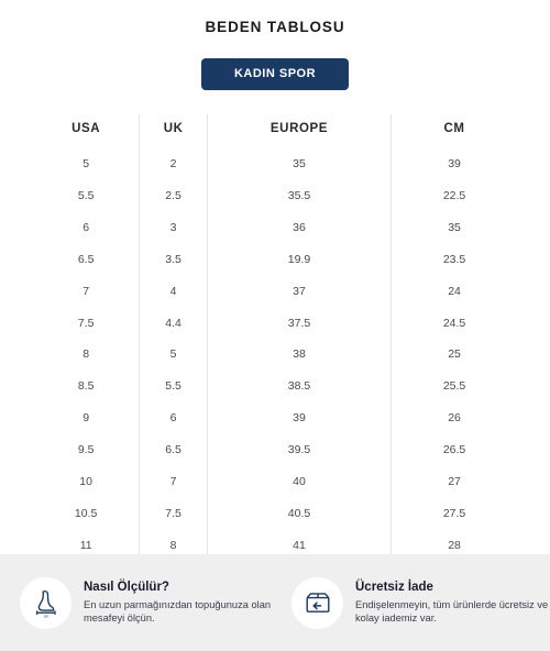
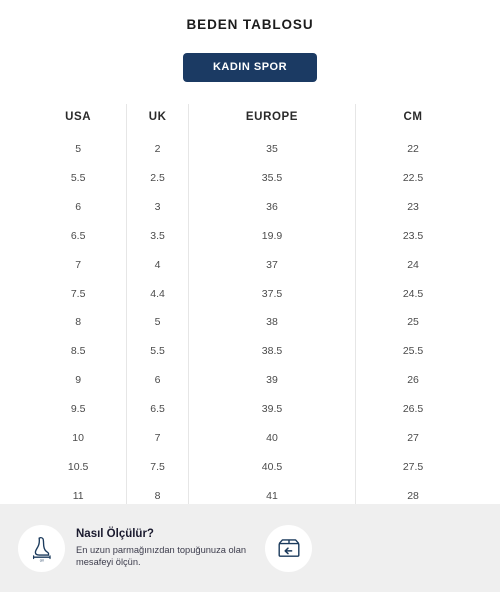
  BEDEN TABLOSU
  KADIN SPOR
  USA	UK	EUROPE	CM
- 5	2	35	39
+ 5	2	35	22
  5.5	2.5	35.5	22.5
- 6	3	36	35
+ 6	3	36	23
  6.5	3.5	19.9	23.5
  7	4	37	24
  7.5	4.4	37.5	24.5
  8	5	38	25
  8.5	5.5	38.5	25.5
  9	6	39	26
  9.5	6.5	39.5	26.5
  10	7	40	27
  10.5	7.5	40.5	27.5
  11	8	41	28
  Nasıl Ölçülür?
  En uzun parmağınızdan topuğunuza olan mesafeyi ölçün.
- Ücretsiz İade
- Endişelenmeyin, tüm ürünlerde ücretsiz ve kolay iademiz var.
